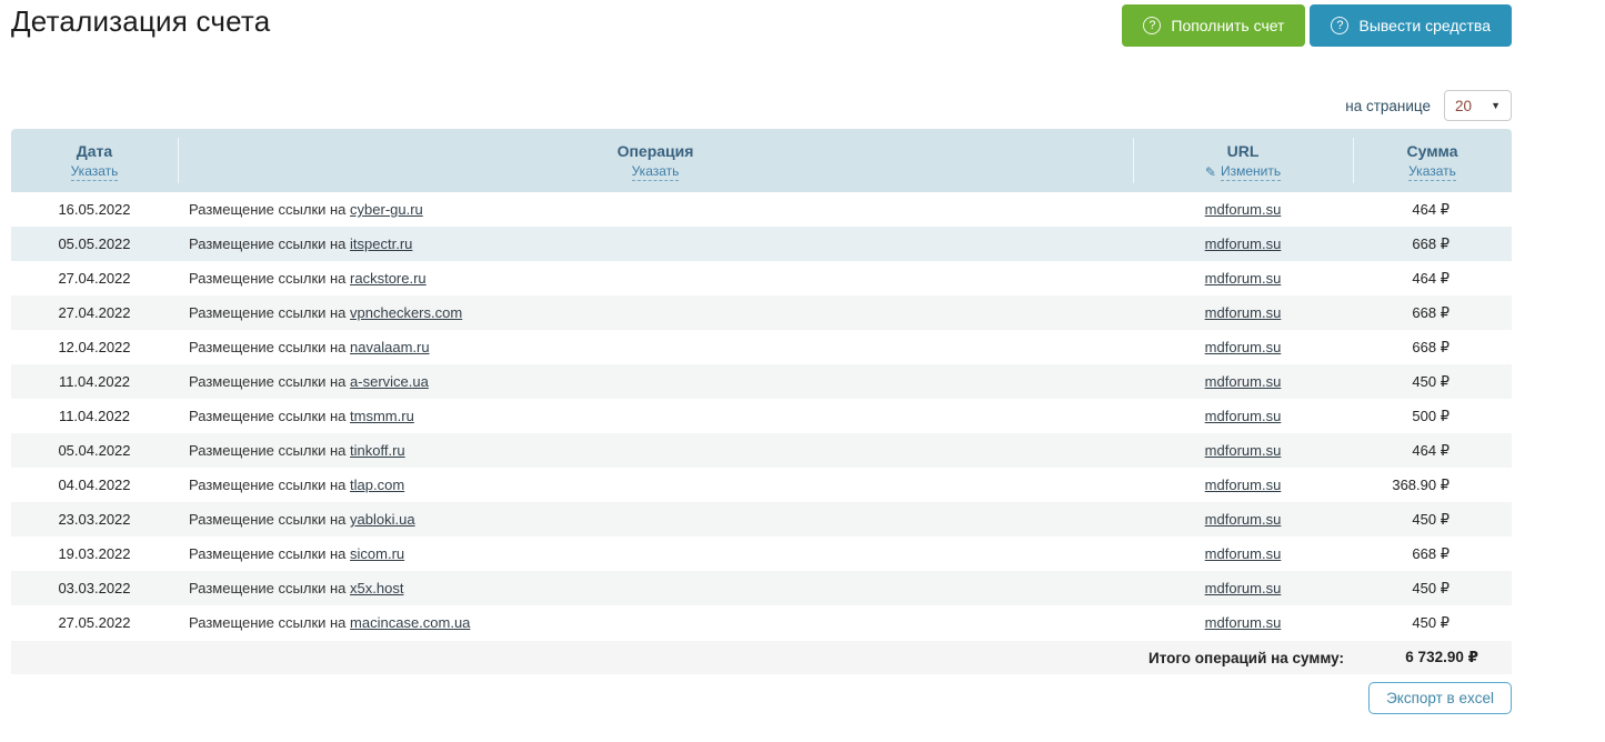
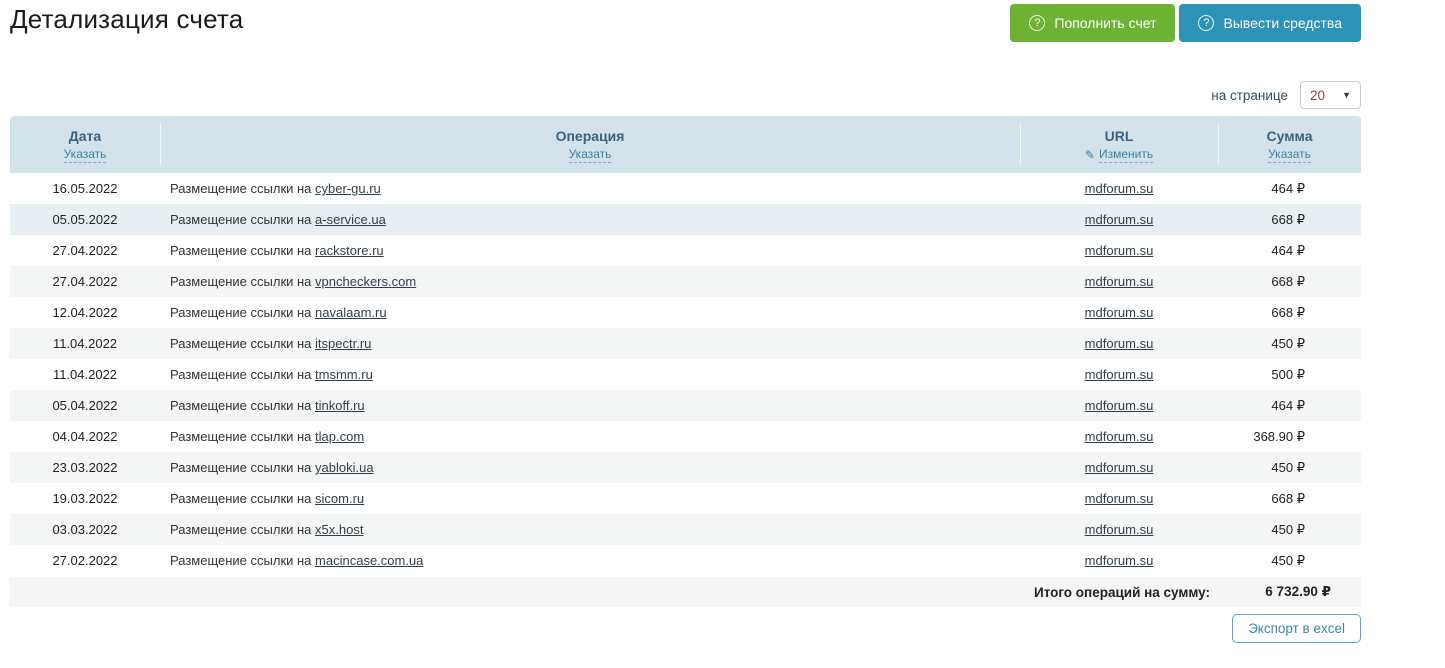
  Детализация счета
  ?
  Пополнить счет
  ?
  Вывести средства
  на странице
  20
  ▼
  Дата
  Указать
  Операция
  Указать
  URL
  ✎
  Изменить
  Сумма
  Указать
  16.05.2022
  Размещение ссылки на cyber-gu.ru
  mdforum.su
  464 ₽
  05.05.2022
- Размещение ссылки на itspectr.ru
+ Размещение ссылки на a-service.ua
  mdforum.su
  668 ₽
  27.04.2022
  Размещение ссылки на rackstore.ru
  mdforum.su
  464 ₽
  27.04.2022
  Размещение ссылки на vpncheckers.com
  mdforum.su
  668 ₽
  12.04.2022
  Размещение ссылки на navalaam.ru
  mdforum.su
  668 ₽
  11.04.2022
- Размещение ссылки на a-service.ua
+ Размещение ссылки на itspectr.ru
  mdforum.su
  450 ₽
  11.04.2022
  Размещение ссылки на tmsmm.ru
  mdforum.su
  500 ₽
  05.04.2022
  Размещение ссылки на tinkoff.ru
  mdforum.su
  464 ₽
  04.04.2022
  Размещение ссылки на tlap.com
  mdforum.su
  368.90 ₽
  23.03.2022
  Размещение ссылки на yabloki.ua
  mdforum.su
  450 ₽
  19.03.2022
  Размещение ссылки на sicom.ru
  mdforum.su
  668 ₽
  03.03.2022
  Размещение ссылки на x5x.host
  mdforum.su
  450 ₽
- 27.05.2022
+ 27.02.2022
  Размещение ссылки на macincase.com.ua
  mdforum.su
  450 ₽
  Итого операций на сумму:
  6 732.90 ₽
  Экспорт в excel
